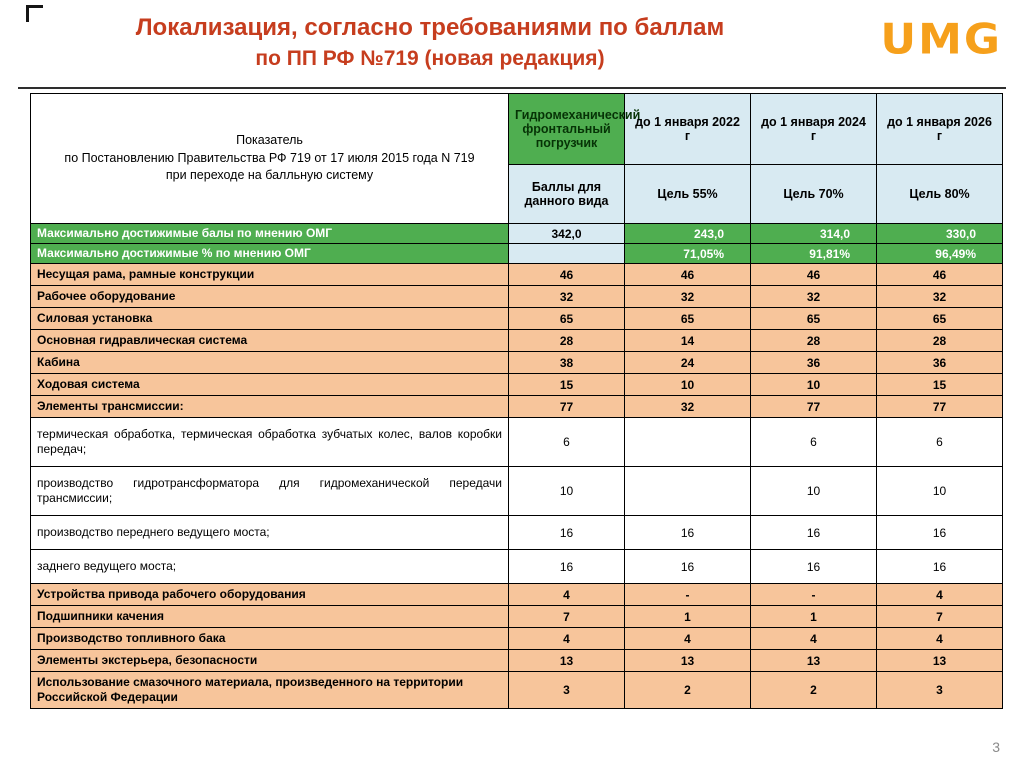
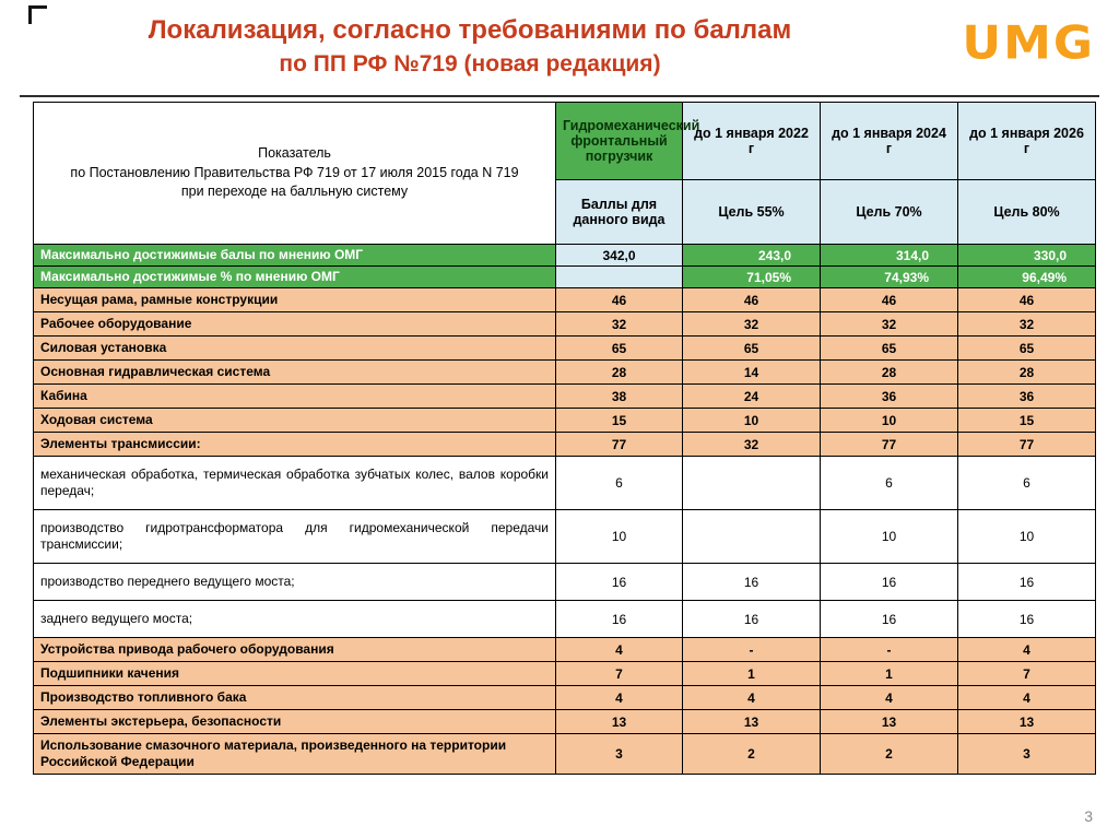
  Локализация, согласно требованиями по баллам
  по ПП РФ №719 (новая редакция)
  UMG
  Показатель по Постановлению Правительства РФ 719 от 17 июля 2015 года N 719 при переходе на балльную систему	Гидромеханически фронтальный погрузчик	до 1 января 2022 г	до 1 января 2024 г	до 1 января 2026 г
  Баллы для данного вида	Цель 55%	Цель 70%	Цель 80%
  Максимально достижимые балы по мнению ОМГ	342,0	243,0	314,0	330,0
- Максимально достижимые % по мнению ОМГ		71,05%	91,81%	96,49%
+ Максимально достижимые % по мнению ОМГ		71,05%	74,93%	96,49%
  Несущая рама, рамные конструкции	46	46	46	46
  Рабочее оборудование	32	32	32	32
  Силовая установка	65	65	65	65
  Основная гидравлическая система	28	14	28	28
  Кабина	38	24	36	36
  Ходовая система	15	10	10	15
  Элементы трансмиссии:	77	32	77	77
- термическая обработка, термическая обработка зубчатых колес, валов коробки передач;	6		6	6
+ механическая обработка, термическая обработка зубчатых колес, валов коробки передач;	6		6	6
  производство гидротрансформатора для гидромеханической передачи трансмиссии;	10		10	10
  производство переднего ведущего моста;	16	16	16	16
  заднего ведущего моста;	16	16	16	16
  Устройства привода рабочего оборудования	4	-	-	4
  Подшипники качения	7	1	1	7
  Производство топливного бака	4	4	4	4
  Элементы экстерьера, безопасности	13	13	13	13
  Использование смазочного материала, произведенного на территории Российской Федерации	3	2	2	3
  3
